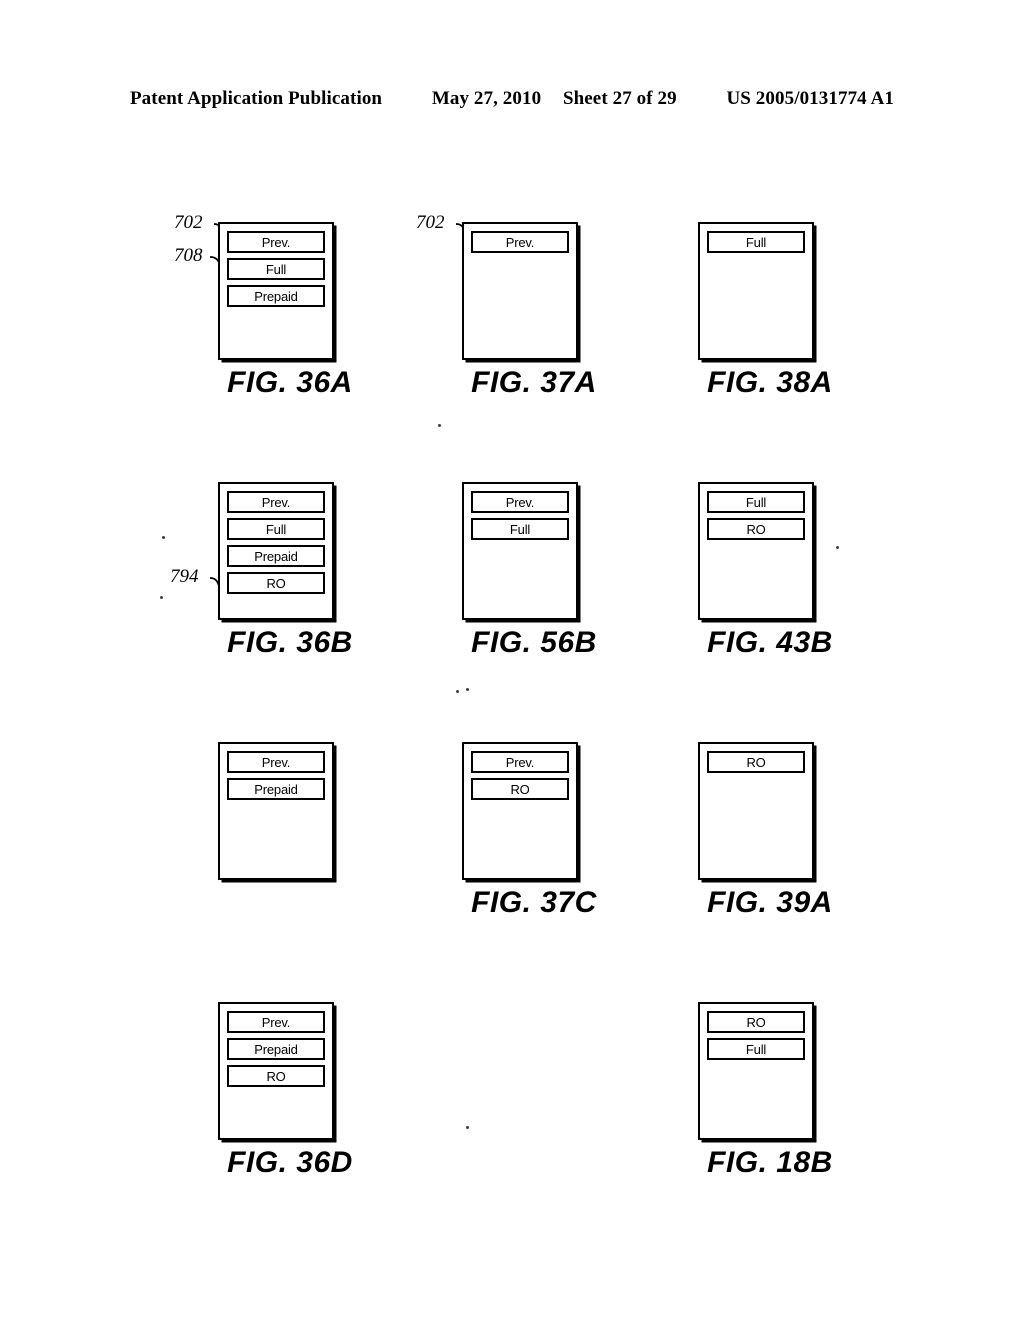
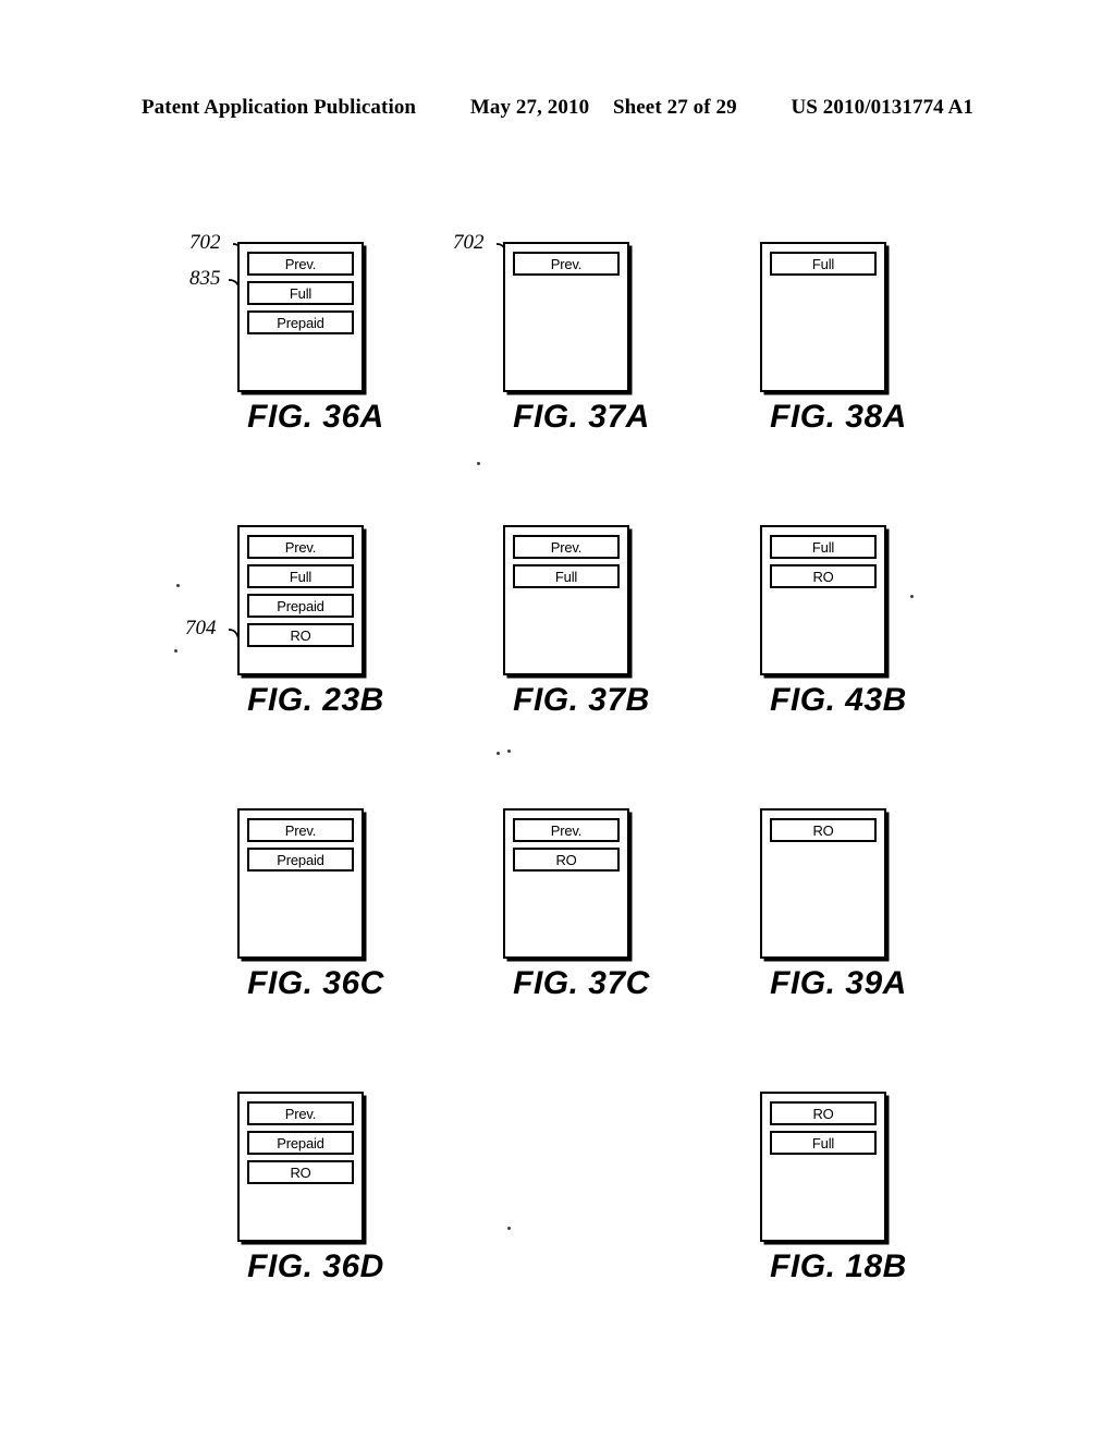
- Patent Application Publication May 27, 2010 Sheet 27 of 29 US 2005/0131774 A1
+ Patent Application Publication May 27, 2010 Sheet 27 of 29 US 2010/0131774 A1
  702
- 708
+ 835
  Prev.
  Full
  Prepaid
  FIG. 36A
  702
  Prev.
  FIG. 37A
  Full
  FIG. 38A
- 794
+ 704
  Prev.
  Full
  Prepaid
  RO
- FIG. 36B
+ FIG. 23B
  Prev.
  Full
- FIG. 56B
+ FIG. 37B
  Full
  RO
  FIG. 43B
  Prev.
  Prepaid
+ FIG. 36C
  Prev.
  RO
  FIG. 37C
  RO
  FIG. 39A
  Prev.
  Prepaid
  RO
  FIG. 36D
  RO
  Full
  FIG. 18B
